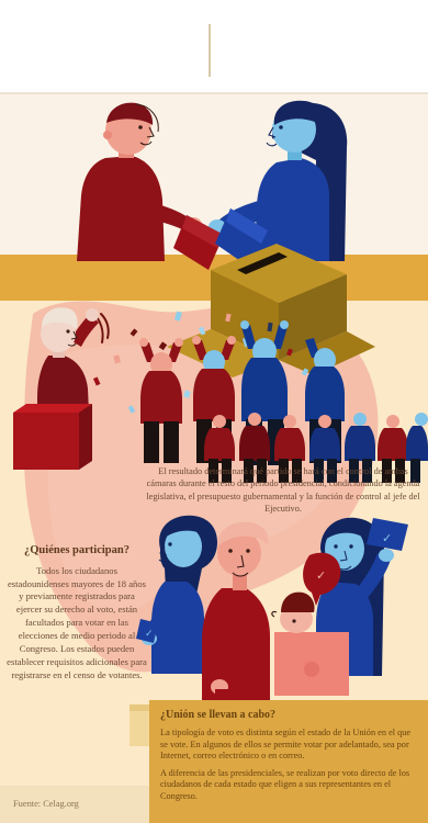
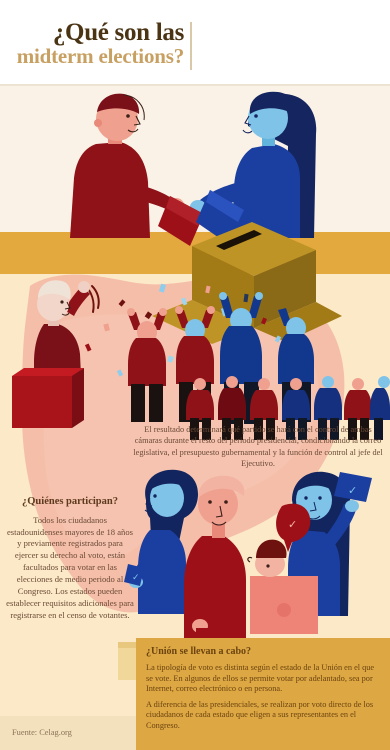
+ ¿Qué son las
+ midterm elections?
  ✓
  ✓
  ✓
- El resultado determinará qué partido se hará con el control de ambas cámaras durante el resto del periodo presidencial, condicionando la agenda legislativa, el presupuesto gubernamental y la función de control al jefe del Ejecutivo.
+ El resultado determinará qué partido se hará con el control de ambas cámaras durante el resto del periodo presidencial, condicionando la correo legislativa, el presupuesto gubernamental y la función de control al jefe del Ejecutivo.
  ¿Quiénes participan?
  Todos los ciudadanos estadounidenses mayores de 18 años y previamente registrados para ejercer su derecho al voto, están facultados para votar en las elecciones de medio periodo al Congreso. Los estados pueden establecer requisitos adicionales para registrarse en el censo de votantes.
  ¿Unión se llevan a cabo?
- La tipología de voto es distinta según el estado de la Unión en el que se vote. En algunos de ellos se permite votar por adelantado, sea por Internet, correo electrónico o en correo.
+ La tipología de voto es distinta según el estado de la Unión en el que se vote. En algunos de ellos se permite votar por adelantado, sea por Internet, correo electrónico o en persona.
  A diferencia de las presidenciales, se realizan por voto directo de los ciudadanos de cada estado que eligen a sus representantes en el Congreso.
  Fuente: Celag.org
